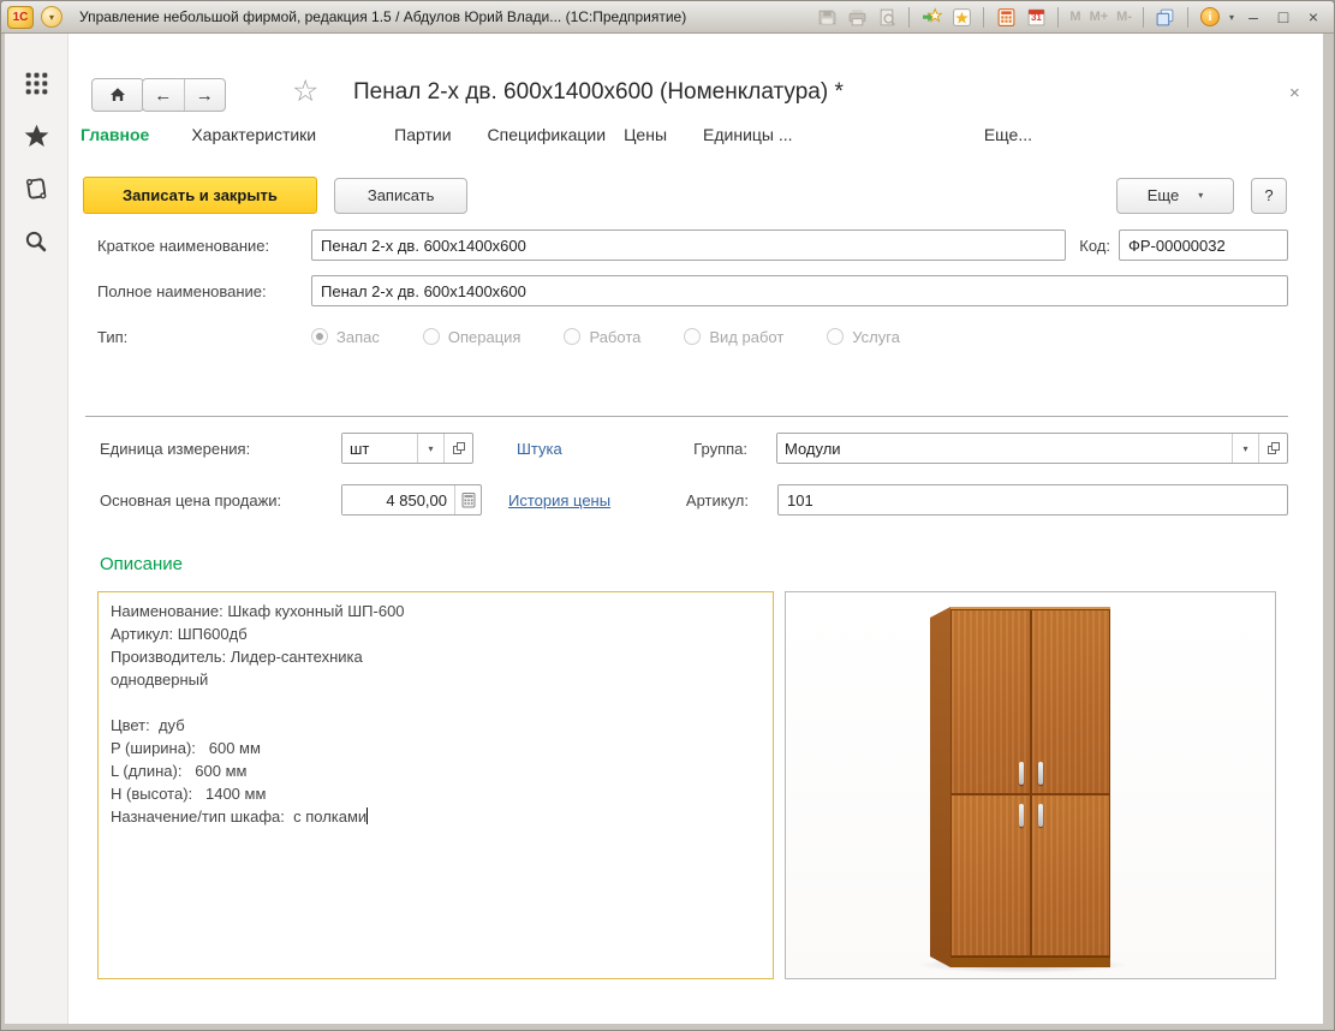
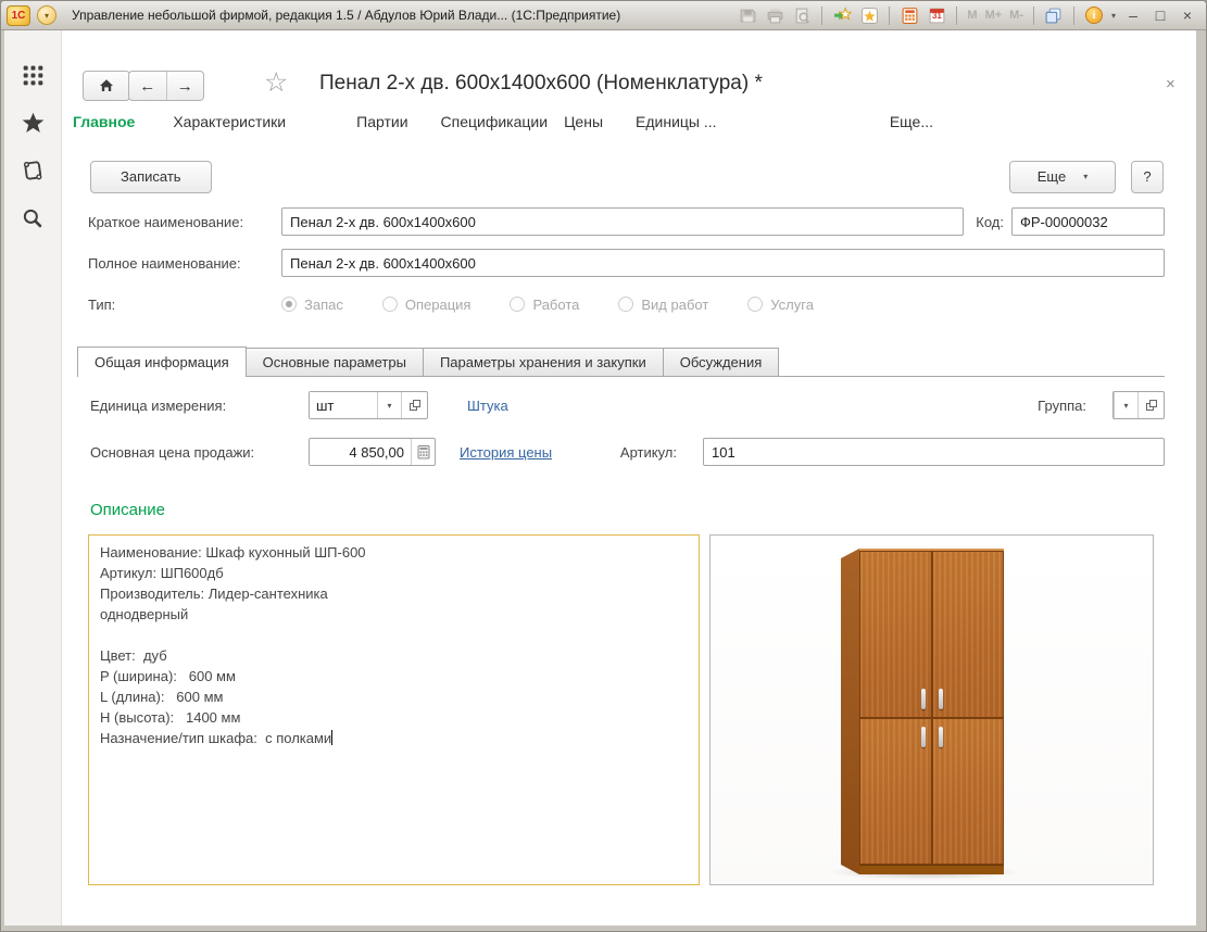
  1С
  ▾
  Управление небольшой фирмой, редакция 1.5 / Абдулов Юрий Влади... (1С:Предприятие)
  31
  M
  M+
  M-
  i
  ▾
  –
  □
  ×
  ←
  →
  ☆
  Пенал 2-х дв. 600x1400x600 (Номенклатура) *
  ×
  Главное
  Характеристики
  Партии
  Спецификации
  Цены
  Единицы ...
  Еще...
- Записать и закрыть
  Записать
  Еще
  ▾
  ?
  Краткое наименование:
  Пенал 2-х дв. 600x1400x600
  Код:
  ФР-00000032
  Полное наименование:
  Пенал 2-х дв. 600x1400x600
  Тип:
  Запас
  Операция
  Работа
  Вид работ
  Услуга
+ Общая информация
+ Основные параметры
+ Параметры хранения и закупки
+ Обсуждения
  Единица измерения:
  шт
  ▾
  Штука
  Группа:
- Модули
  ▾
  Основная цена продажи:
  4 850,00
  История цены
  Артикул:
  101
  Описание
  Наименование: Шкаф кухонный ШП-600
  Артикул: ШП600дб
  Производитель: Лидер-сантехника
  однодверный
  Цвет: дуб
  P (ширина): 600 мм
  L (длина): 600 мм
  H (высота): 1400 мм
  Назначение/тип шкафа: с полками
